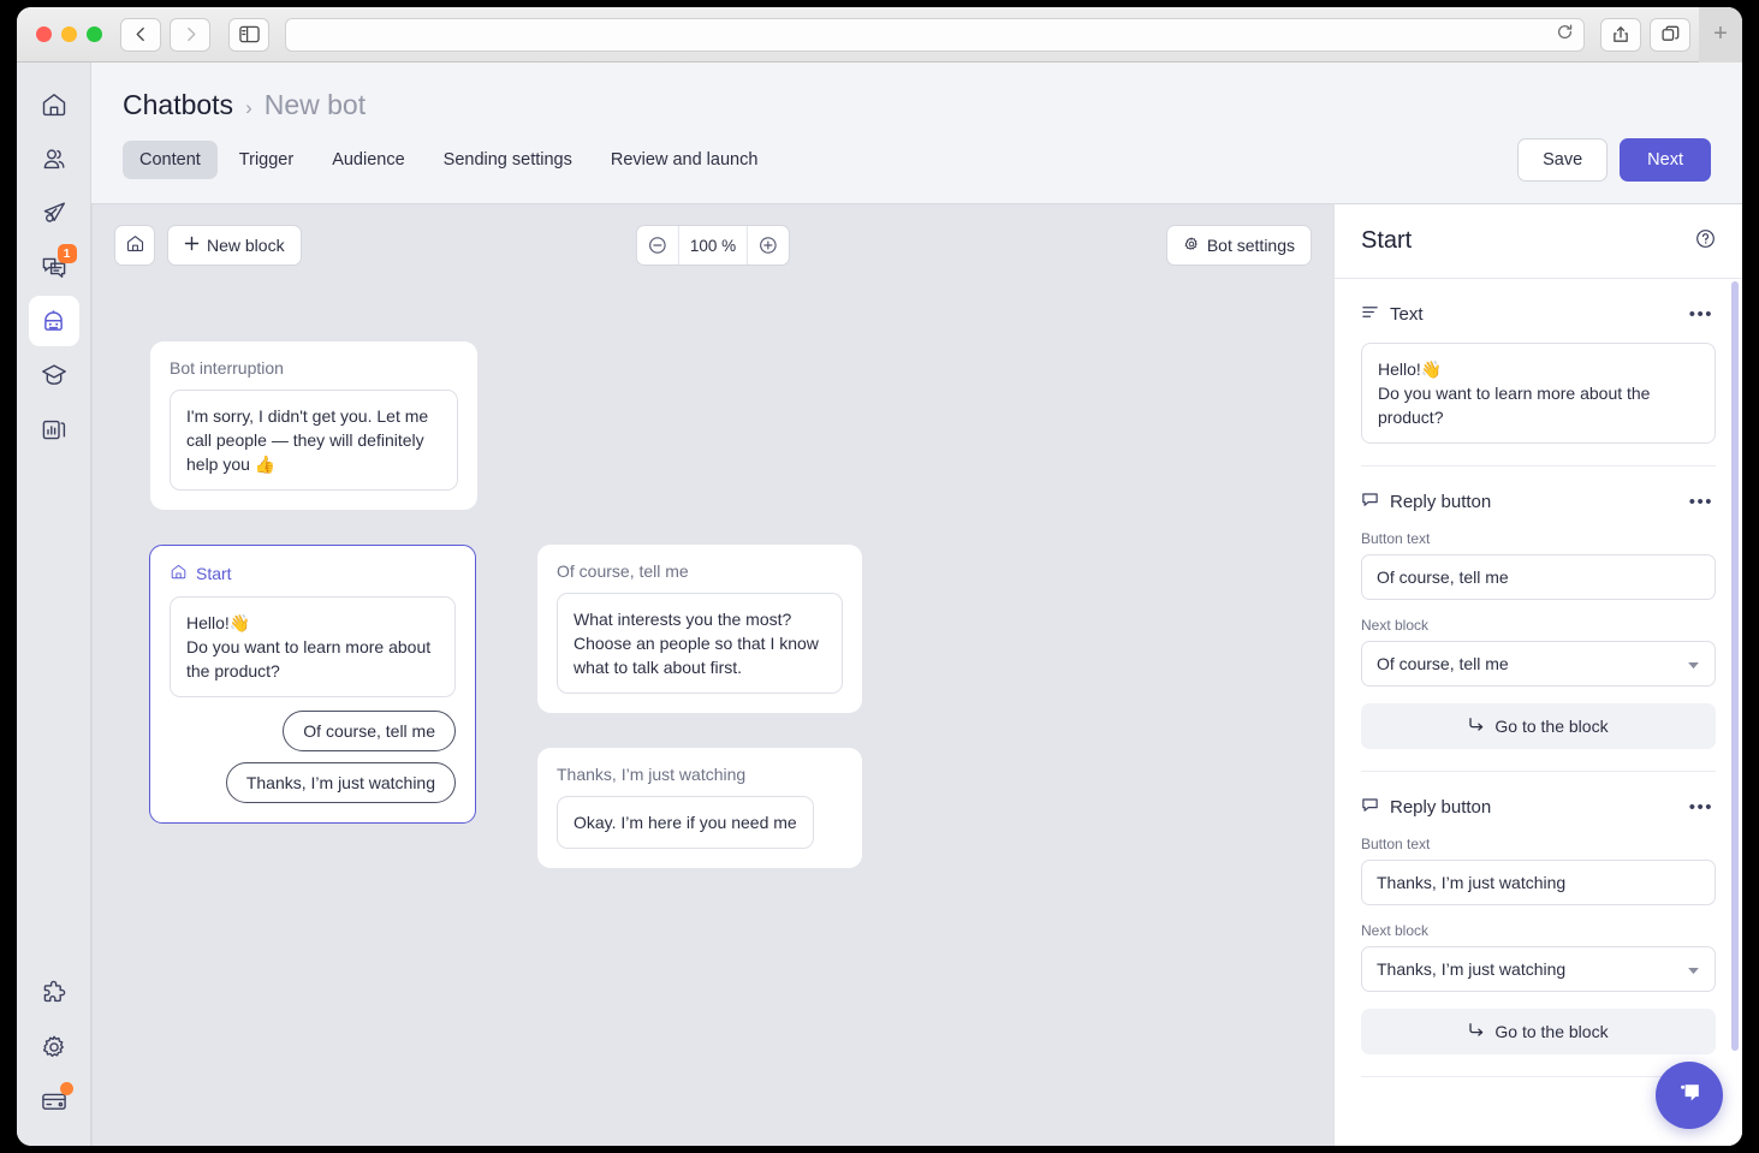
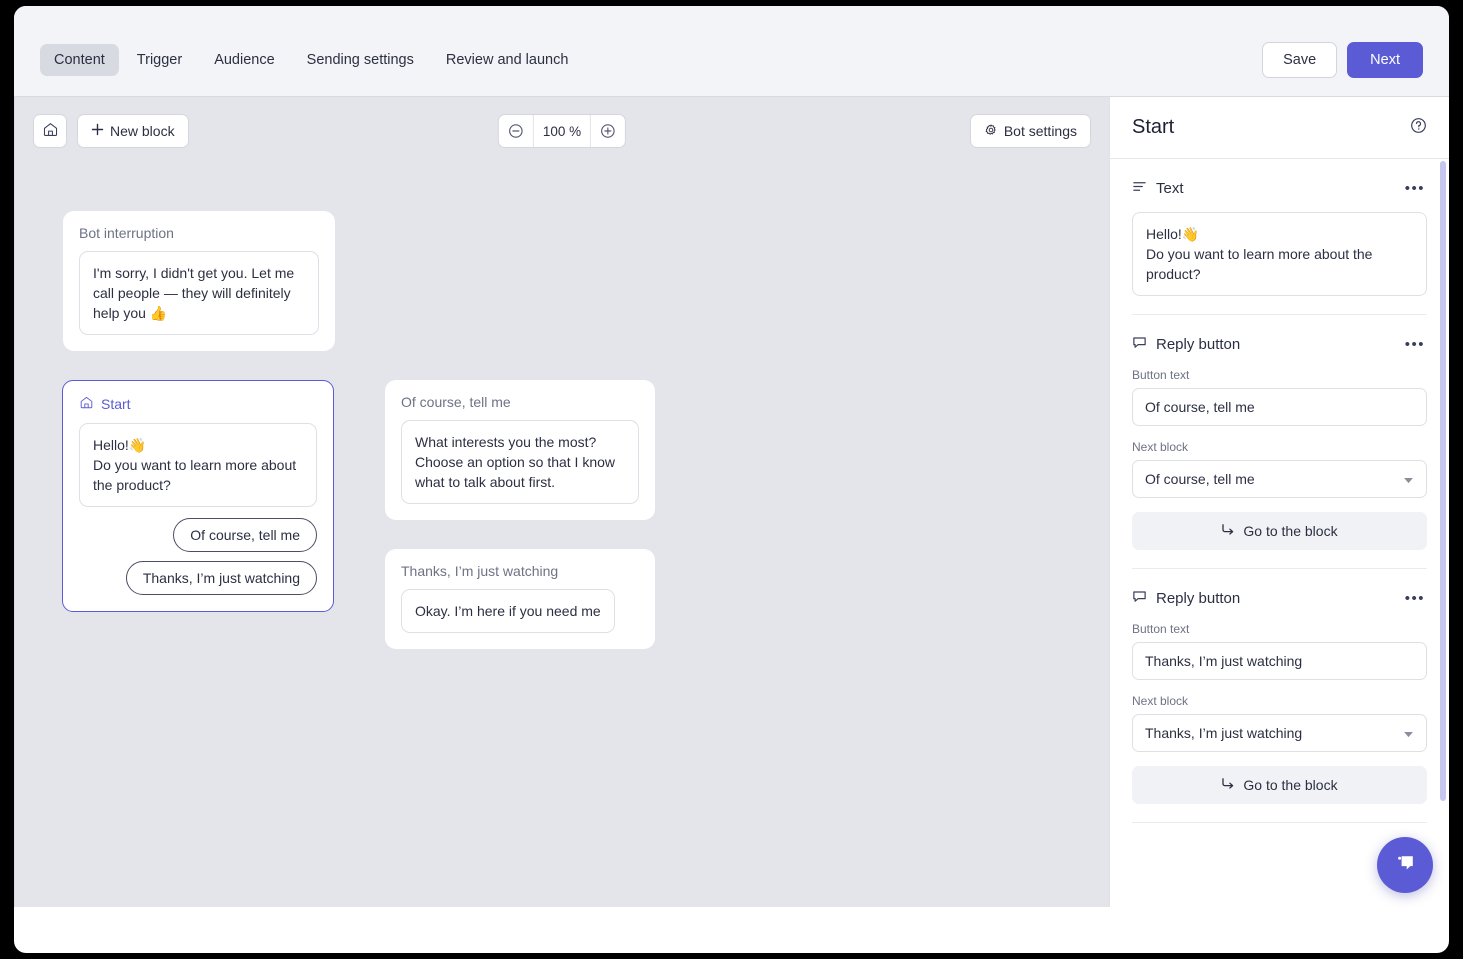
- +
- 1
- Chatbots
- ›
- New bot
  Content
  Trigger
  Audience
  Sending settings
  Review and launch
  Save
  Next
  New block
  100 %
  Bot settings
  Bot interruption
  I'm sorry, I didn't get you. Let me call people — they will definitely help you 👍
  Start
  Hello!👋
  Do you want to learn more about the product?
  Of course, tell me
  Thanks, I’m just watching
  Of course, tell me
- What interests you the most? Choose an people so that I know what to talk about first.
+ What interests you the most? Choose an option so that I know what to talk about first.
  Thanks, I’m just watching
  Okay. I’m here if you need me
  Start
  Text
  •••
  Hello!👋
  Do you want to learn more about the product?
  Reply button
  •••
  Button text
  Of course, tell me
  Next block
  Of course, tell me
  Go to the block
  Reply button
  •••
  Button text
  Thanks, I’m just watching
  Next block
  Thanks, I’m just watching
  Go to the block
